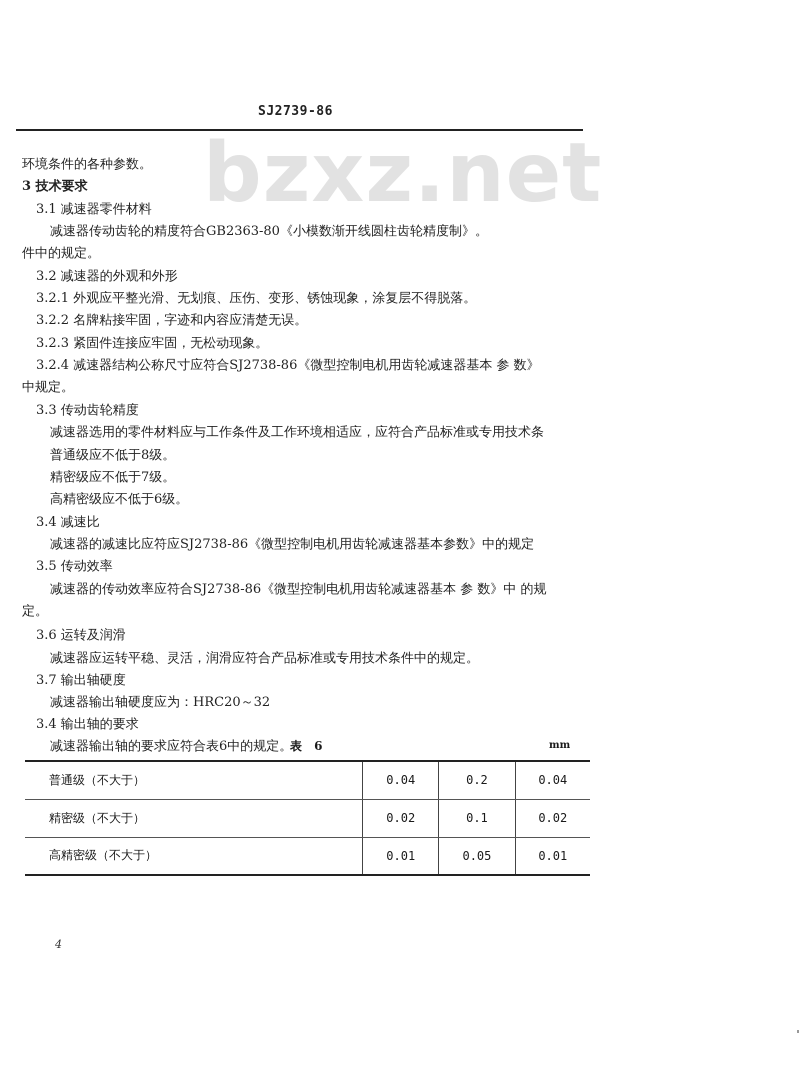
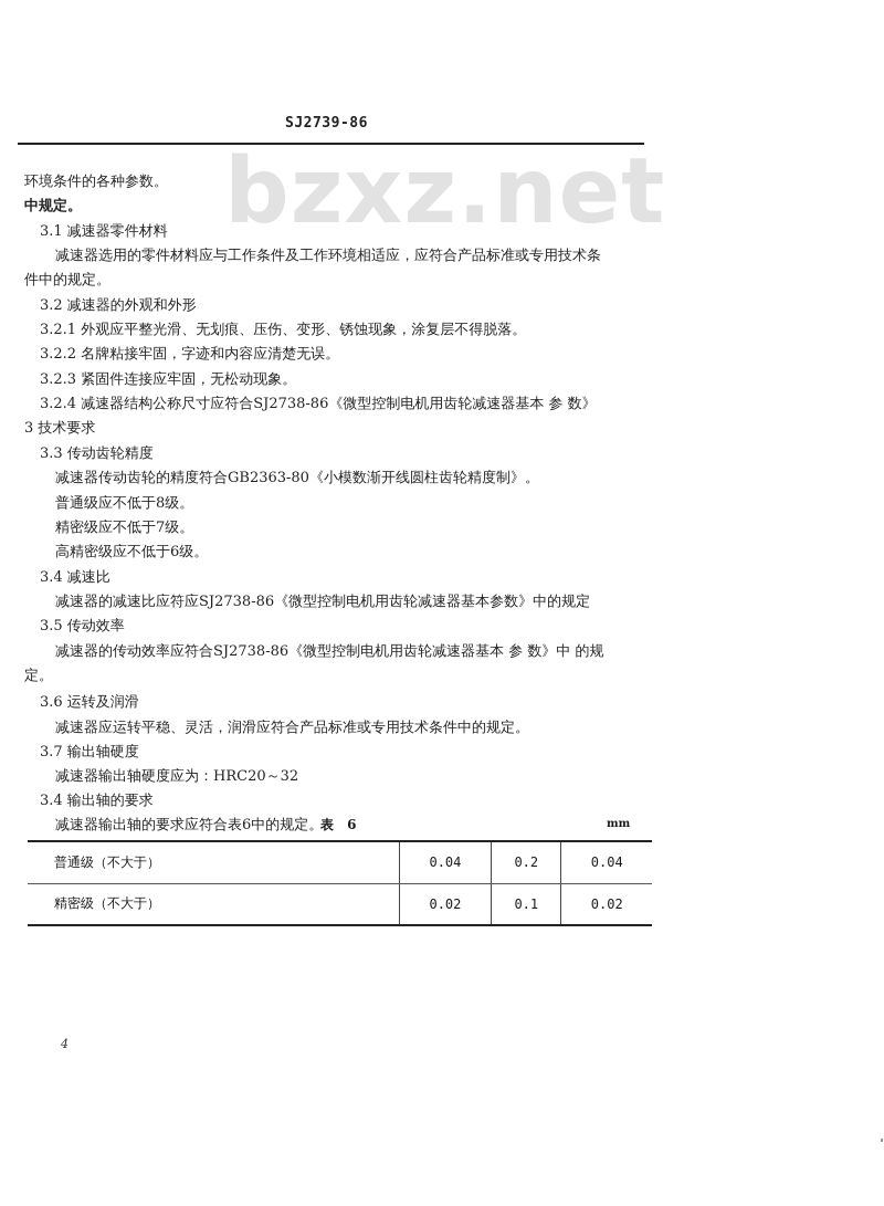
  SJ2739-86
  bzxz.net
  环境条件的各种参数。
- 3 技术要求
+ 中规定。
  3.1 减速器零件材料
- 减速器传动齿轮的精度符合GB2363-80《小模数渐开线圆柱齿轮精度制》。
+ 减速器选用的零件材料应与工作条件及工作环境相适应，应符合产品标准或专用技术条
  件中的规定。
  3.2 减速器的外观和外形
  3.2.1 外观应平整光滑、无划痕、压伤、变形、锈蚀现象，涂复层不得脱落。
  3.2.2 名牌粘接牢固，字迹和内容应清楚无误。
  3.2.3 紧固件连接应牢固，无松动现象。
  3.2.4 减速器结构公称尺寸应符合SJ2738-86《微型控制电机用齿轮减速器基本 参 数》
- 中规定。
+ 3 技术要求
  3.3 传动齿轮精度
- 减速器选用的零件材料应与工作条件及工作环境相适应，应符合产品标准或专用技术条
+ 减速器传动齿轮的精度符合GB2363-80《小模数渐开线圆柱齿轮精度制》。
  普通级应不低于8级。
  精密级应不低于7级。
  高精密级应不低于6级。
  3.4 减速比
  减速器的减速比应符应SJ2738-86《微型控制电机用齿轮减速器基本参数》中的规定
  3.5 传动效率
  减速器的传动效率应符合SJ2738-86《微型控制电机用齿轮减速器基本 参 数》中 的规
  定。
  3.6 运转及润滑
  减速器应运转平稳、灵活，润滑应符合产品标准或专用技术条件中的规定。
  3.7 输出轴硬度
  减速器输出轴硬度应为：HRC20～32
  3.4 输出轴的要求
  减速器输出轴的要求应符合表6中的规定。
  表 6
  mm
  普通级（不大于）	0.04	0.2	0.04
  精密级（不大于）	0.02	0.1	0.02
- 高精密级（不大于）	0.01	0.05	0.01
  4
